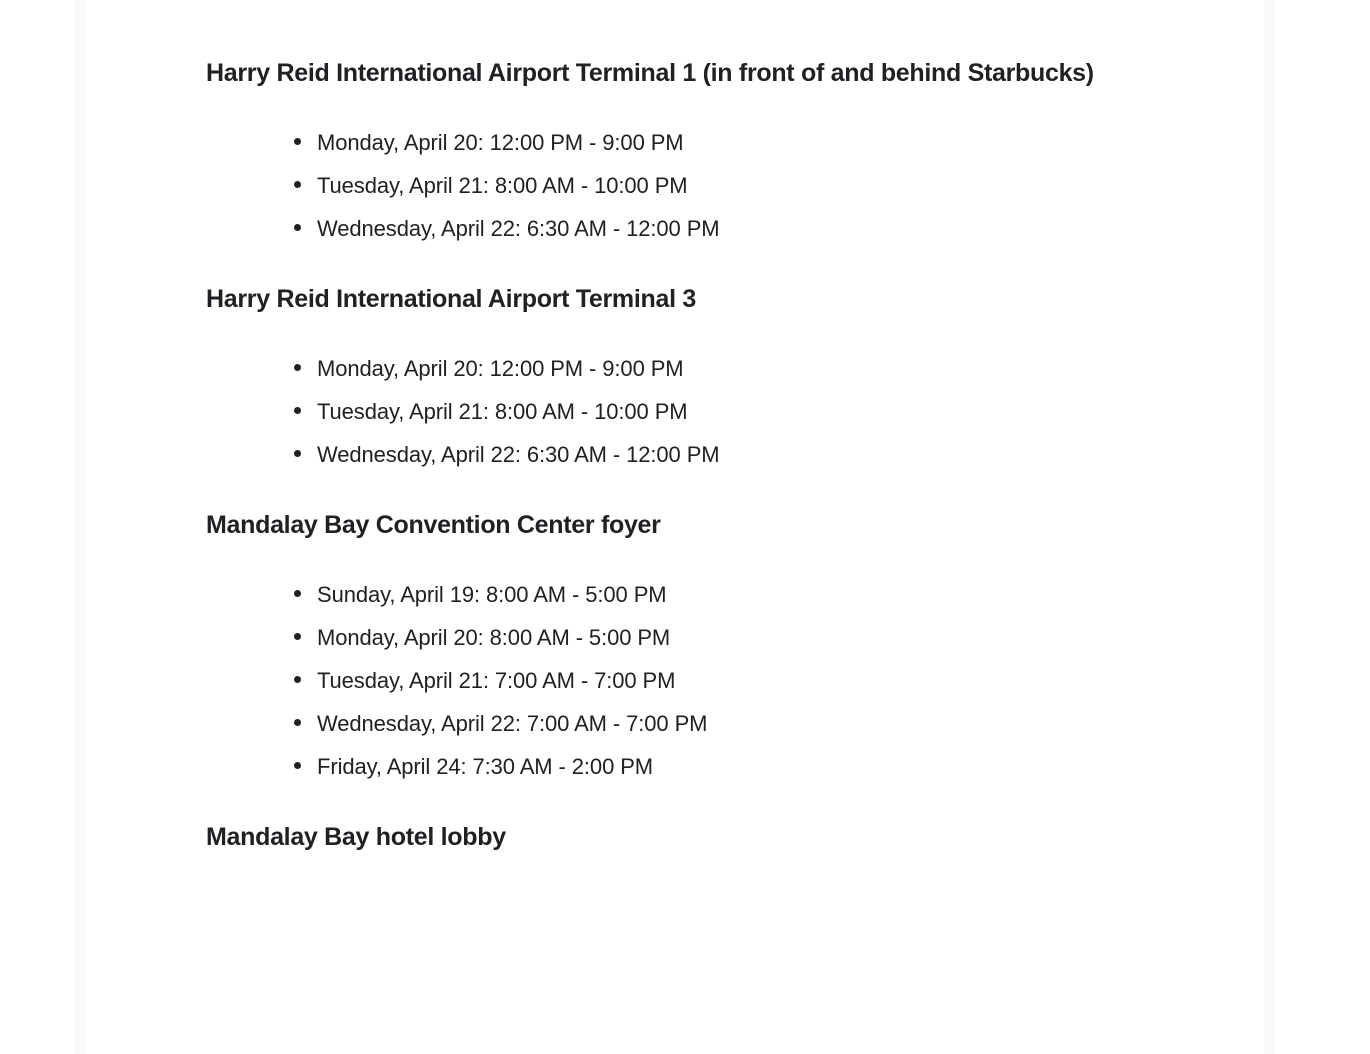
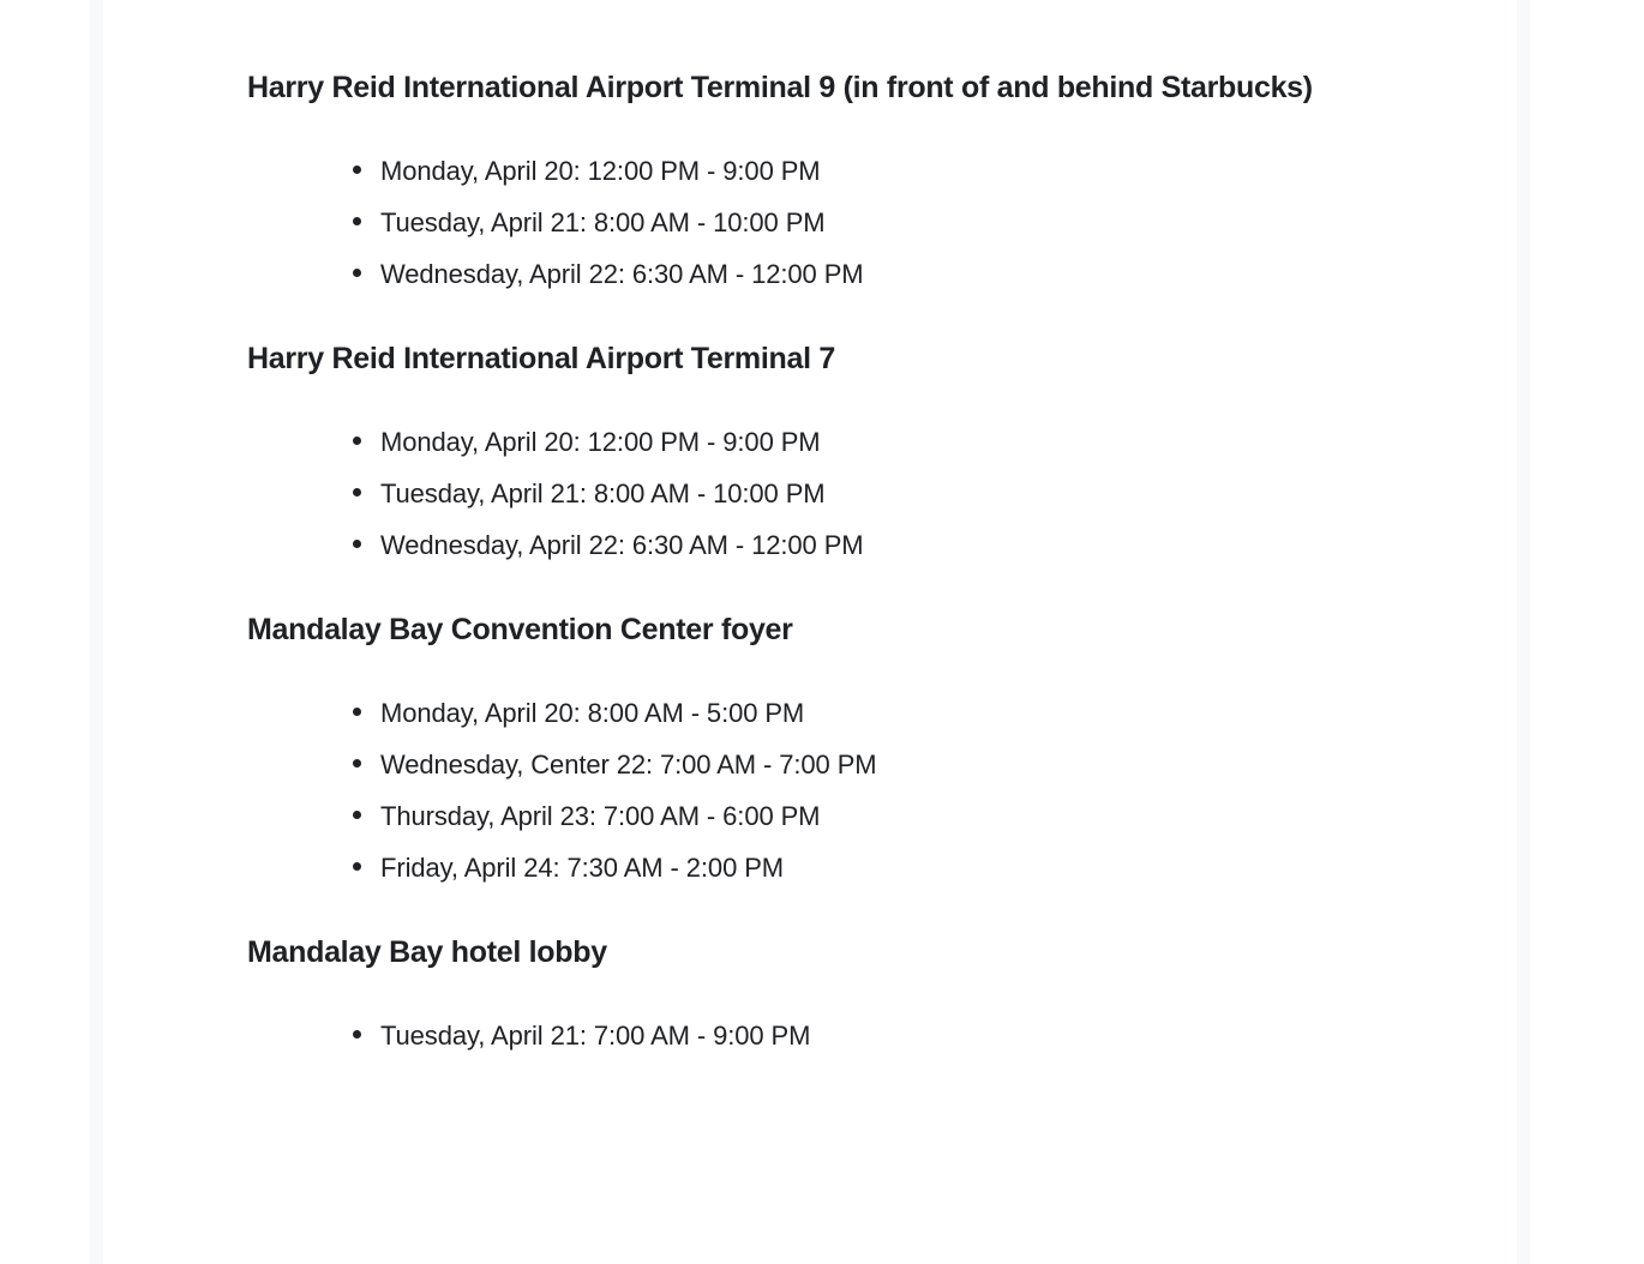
- Harry Reid International Airport Terminal 1 (in front of and behind Starbucks)
+ Harry Reid International Airport Terminal 9 (in front of and behind Starbucks)
  Monday, April 20: 12:00 PM - 9:00 PM
  Tuesday, April 21: 8:00 AM - 10:00 PM
  Wednesday, April 22: 6:30 AM - 12:00 PM
- Harry Reid International Airport Terminal 3
+ Harry Reid International Airport Terminal 7
  Monday, April 20: 12:00 PM - 9:00 PM
  Tuesday, April 21: 8:00 AM - 10:00 PM
  Wednesday, April 22: 6:30 AM - 12:00 PM
  Mandalay Bay Convention Center foyer
- Sunday, April 19: 8:00 AM - 5:00 PM
  Monday, April 20: 8:00 AM - 5:00 PM
- Tuesday, April 21: 7:00 AM - 7:00 PM
- Wednesday, April 22: 7:00 AM - 7:00 PM
+ Wednesday, Center 22: 7:00 AM - 7:00 PM
+ Thursday, April 23: 7:00 AM - 6:00 PM
  Friday, April 24: 7:30 AM - 2:00 PM
  Mandalay Bay hotel lobby
+ Tuesday, April 21: 7:00 AM - 9:00 PM
